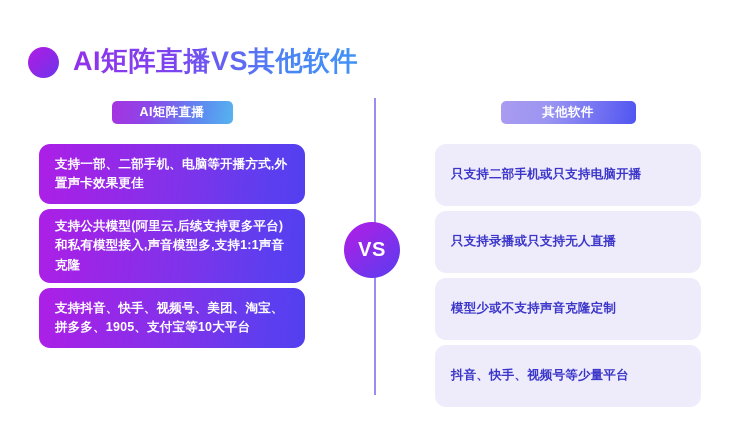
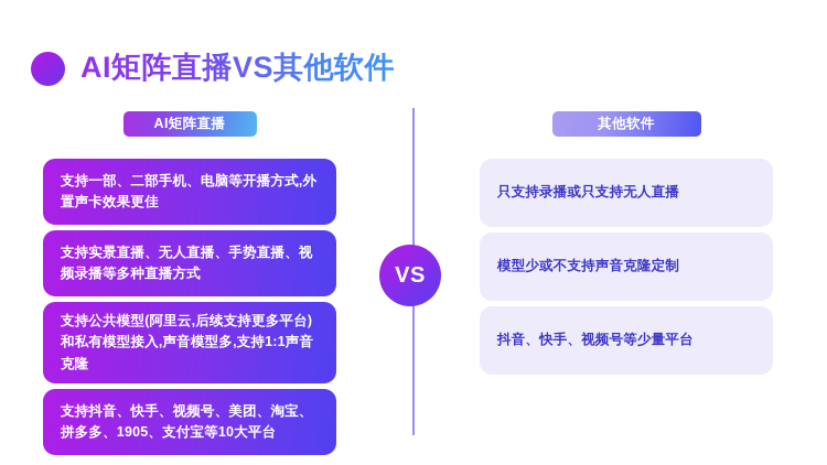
  AI矩阵直播VS其他软件
  VS
  AI矩阵直播
  支持一部、二部手机、电脑等开播方式,外置声卡效果更佳
+ 支持实景直播、无人直播、手势直播、视频录播等多种直播方式
  支持公共模型(阿里云,后续支持更多平台)和私有模型接入,声音模型多,支持1:1声音克隆
  支持抖音、快手、视频号、美团、淘宝、拼多多、1905、支付宝等10大平台
  其他软件
- 只支持二部手机或只支持电脑开播
  只支持录播或只支持无人直播
  模型少或不支持声音克隆定制
  抖音、快手、视频号等少量平台
